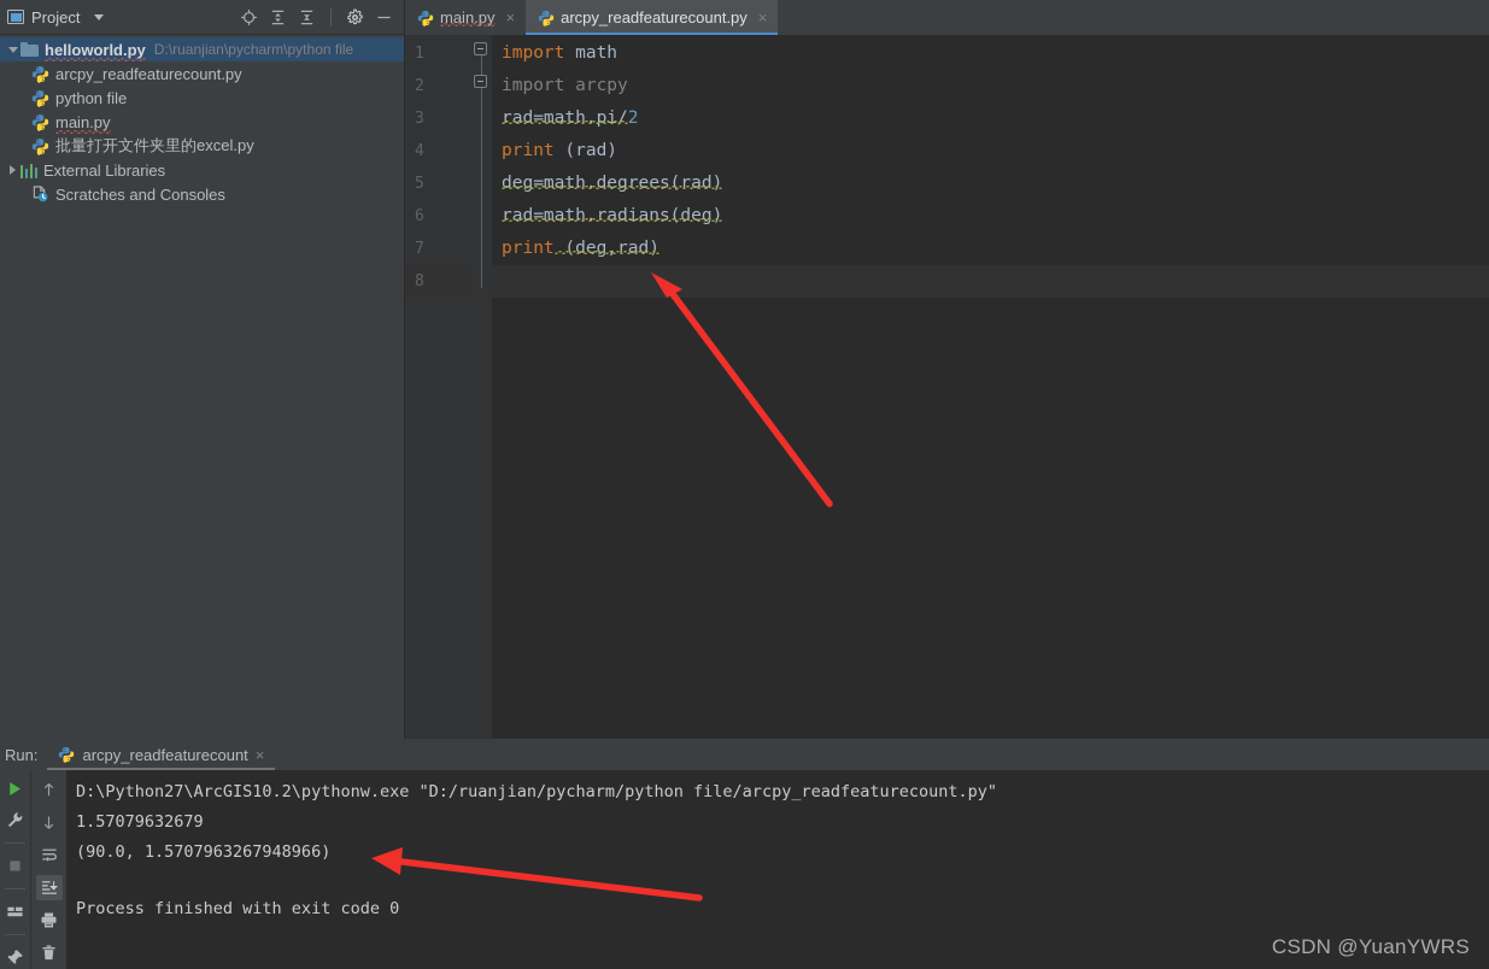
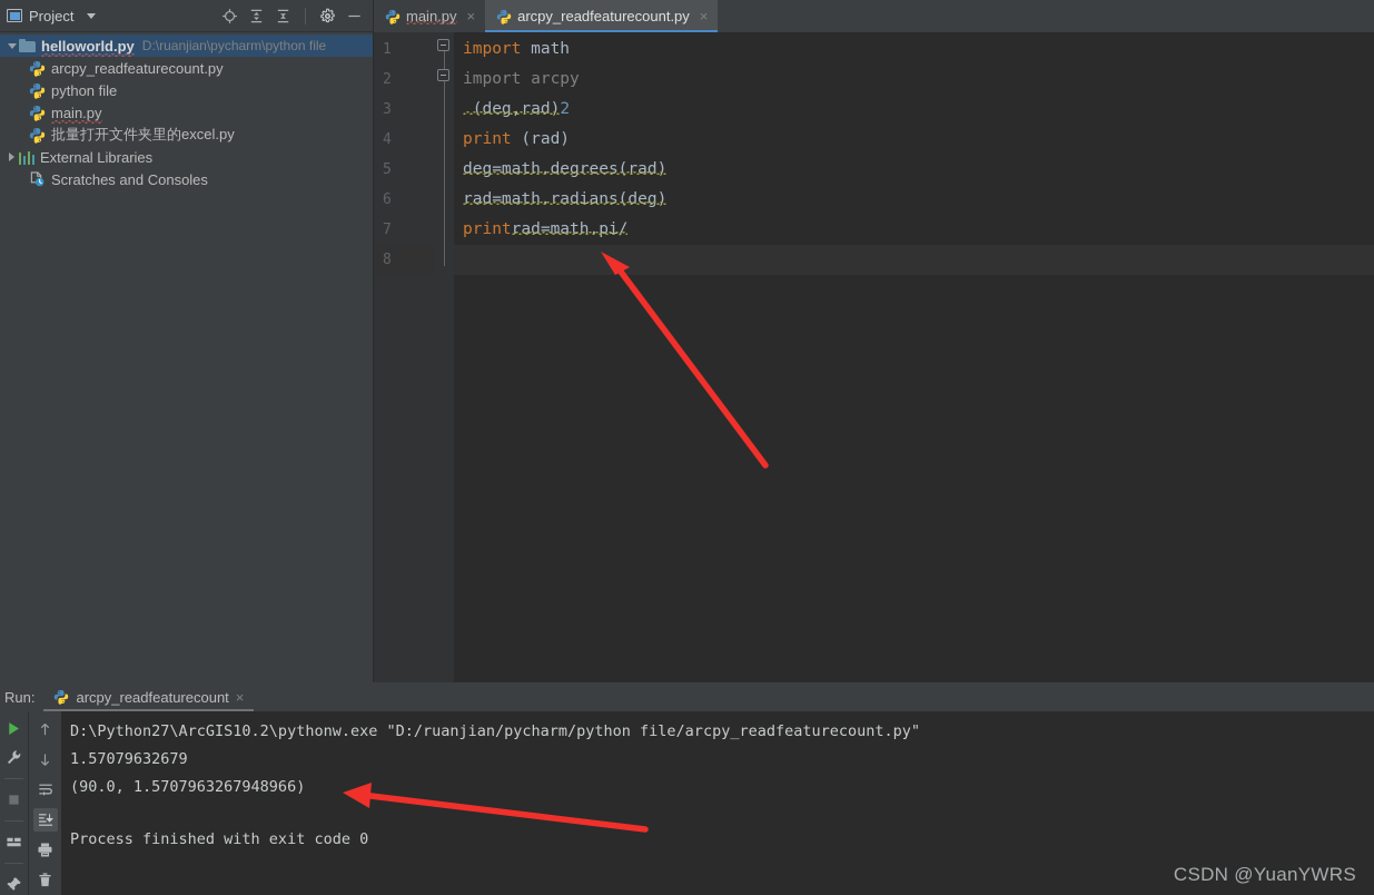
  Project
  helloworld.py
  D:\ruanjian\pycharm\python file
  arcpy_readfeaturecount.py
  python file
  main.py
  批量打开文件夹里的excel.py
  External Libraries
  Scratches and Consoles
  main.py
  ×
  arcpy_readfeaturecount.py
  ×
  1
  2
  3
  4
  5
  6
  7
  8
  import math
  import arcpy
- rad=math.pi/2
+ (deg,rad)2
  print (rad)
  deg=math.degrees(rad)
  rad=math.radians(deg)
- print (deg,rad)
+ printrad=math.pi/
  Run:
  arcpy_readfeaturecount
  ×
  D:\Python27\ArcGIS10.2\pythonw.exe "D:/ruanjian/pycharm/python file/arcpy_readfeaturecount.py"
  1.57079632679
  (90.0, 1.5707963267948966)
  Process finished with exit code 0
  CSDN @YuanYWRS
